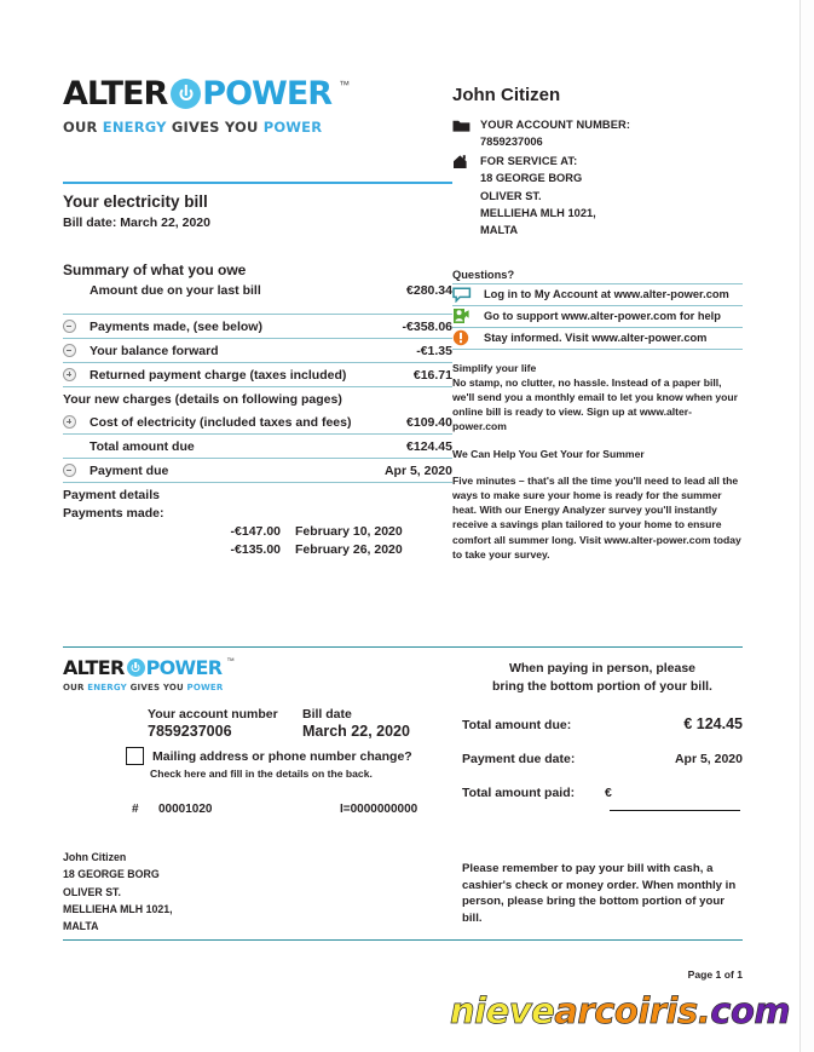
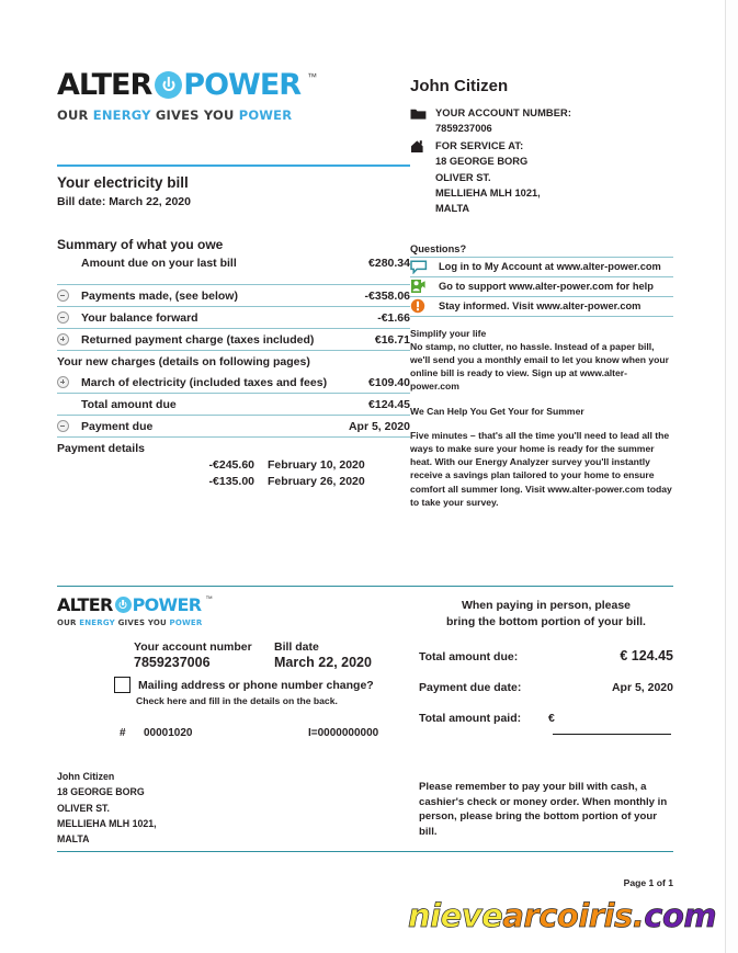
  ALTER
  POWER
  ™
  OUR ENERGY GIVES YOU POWER
  Your electricity bill
  Bill date: March 22, 2020
  Summary of what you owe
  Amount due on your last bill
  €280.34
  Payments made, (see below)
  -€358.06
  Your balance forward
- -€1.35
+ -€1.66
  Returned payment charge (taxes included)
  €16.71
  Your new charges (details on following pages)
- Cost of electricity (included taxes and fees)
+ March of electricity (included taxes and fees)
  €109.40
  Total amount due
  €124.45
  Payment due
  Apr 5, 2020
  Payment details
- Payments made:
- -€147.00
+ -€245.60
  February 10, 2020
  -€135.00
  February 26, 2020
  John Citizen
  YOUR ACCOUNT NUMBER:
  7859237006
  FOR SERVICE AT:
  18 GEORGE BORG
  OLIVER ST.
  MELLIEHA MLH 1021,
  MALTA
  Questions?
  Log in to My Account at www.alter-power.com
  Go to support www.alter-power.com for help
  Stay informed. Visit www.alter-power.com
  Simplify your life
  No stamp, no clutter, no hassle. Instead of a paper bill, we'll send you a monthly email to let you know when your online bill is ready to view. Sign up at www.alter-power.com
  We Can Help You Get Your for Summer
  Five minutes – that's all the time you'll need to lead all the ways to make sure your home is ready for the summer heat. With our Energy Analyzer survey you'll instantly receive a savings plan tailored to your home to ensure comfort all summer long. Visit www.alter-power.com today to take your survey.
  ALTER
  POWER
  OUR ENERGY GIVES YOU POWER
  Your account number
  Bill date
  7859237006
  March 22, 2020
  Mailing address or phone number change?
  Check here and fill in the details on the back.
  #
  00001020
  I=0000000000
  John Citizen
  18 GEORGE BORG
  OLIVER ST.
  MELLIEHA MLH 1021,
  MALTA
  When paying in person, please
  bring the bottom portion of your bill.
  Total amount due:
  € 124.45
  Payment due date:
  Apr 5, 2020
  Total amount paid:
  €
  Please remember to pay your bill with cash, a cashier's check or money order. When monthly in person, please bring the bottom portion of your bill.
  Page 1 of 1
  nievearcoiris.com
